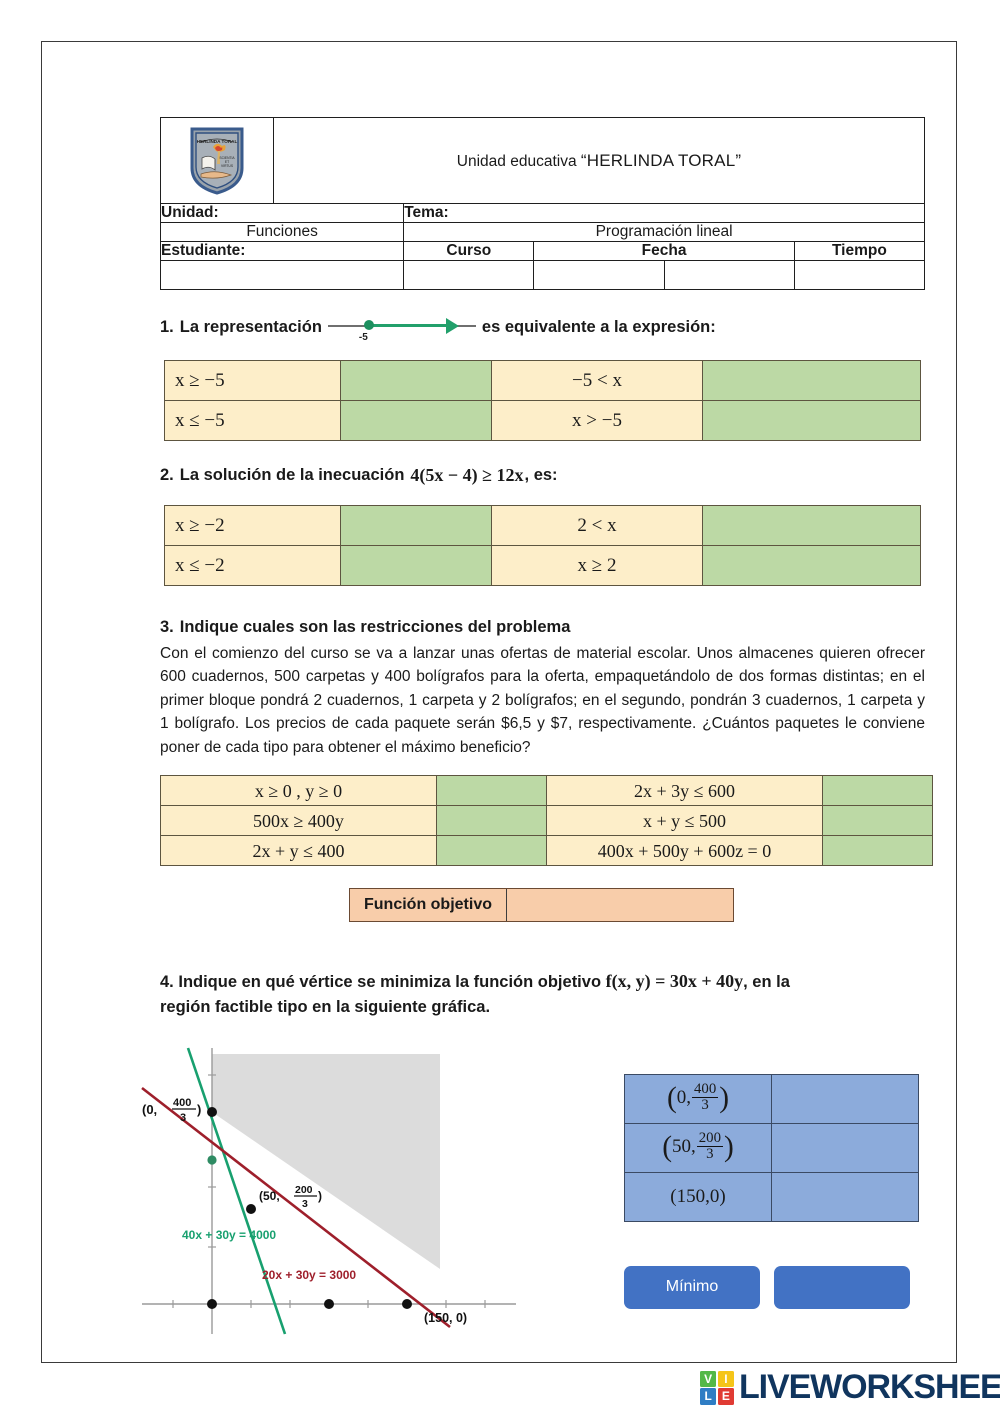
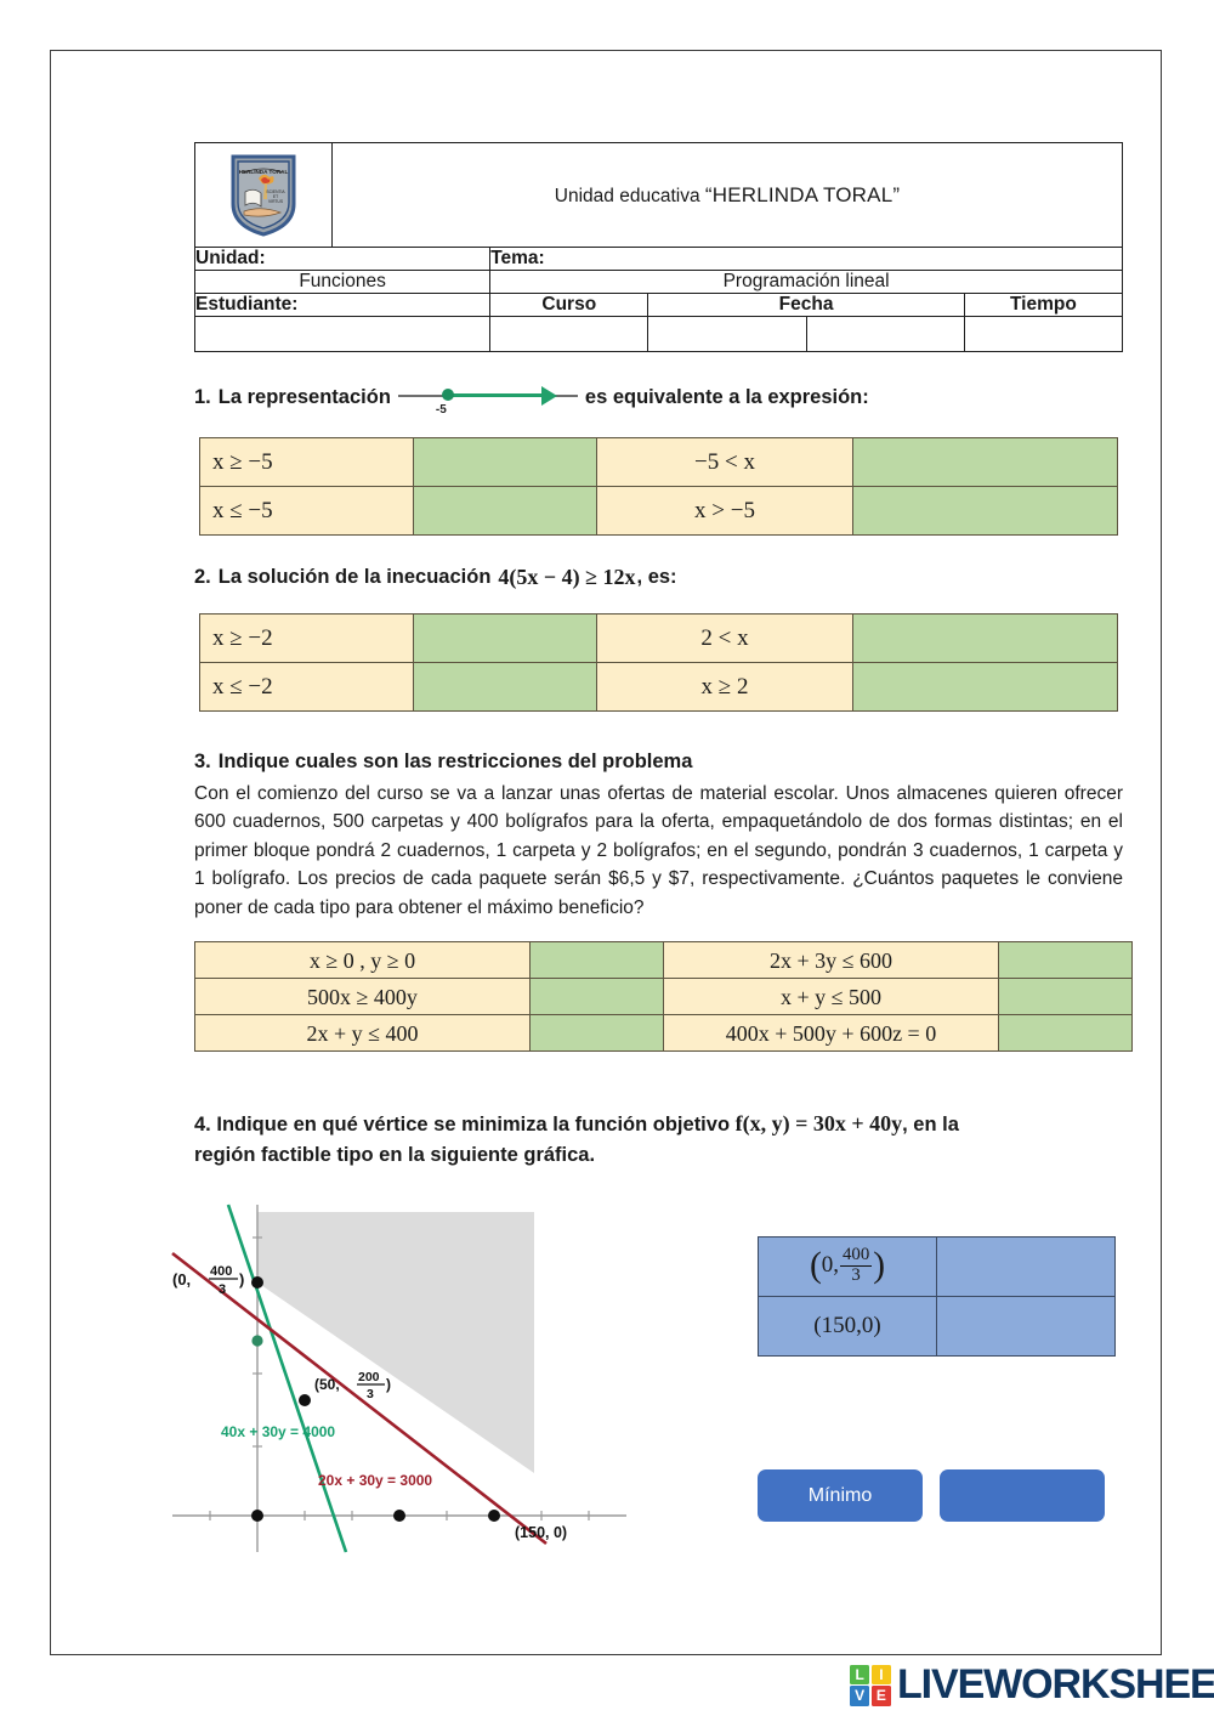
  Unidad:	Tema:
  Funciones	Programación lineal
  Estudiante:	Curso	Fecha	Tiempo
  1.
  La representación
  -5
  es equivalente a la expresión:
  x ≥ −5		−5 < x
  x ≤ −5		x > −5
  2.
  La solución de la inecuación
  4(5x − 4) ≥ 12x
  , es:
  x ≥ −2		2 < x
  x ≤ −2		x ≥ 2
  3.
  Indique cuales son las restricciones del problema
  Con el comienzo del curso se va a lanzar unas ofertas de material escolar. Unos almacenes quieren ofrecer 600 cuadernos, 500 carpetas y 400 bolígrafos para la oferta, empaquetándolo de dos formas distintas; en el primer bloque pondrá 2 cuadernos, 1 carpeta y 2 bolígrafos; en el segundo, pondrán 3 cuadernos, 1 carpeta y 1 bolígrafo. Los precios de cada paquete serán $6,5 y $7, respectivamente. ¿Cuántos paquetes le conviene poner de cada tipo para obtener el máximo beneficio?
  x ≥ 0 , y ≥ 0		2x + 3y ≤ 600
  500x ≥ 400y		x + y ≤ 500
  2x + y ≤ 400		400x + 500y + 600z = 0
- Función objetivo
  4. Indique en qué vértice se minimiza la función objetivo f(x, y) = 30x + 40y, en la
  región factible tipo en la siguiente gráfica.
  (0,
  400
  3
  )
  (50,
  200
  3
  )
  (150, 0)
  40x + 30y = 4000
  20x + 30y = 3000
  (0, 4003 )
- (50, 2003 )
  (150,0)
  Mínimo
- V
+ L
  I
- L
+ V
  E
  LIVEWORKSHEE
